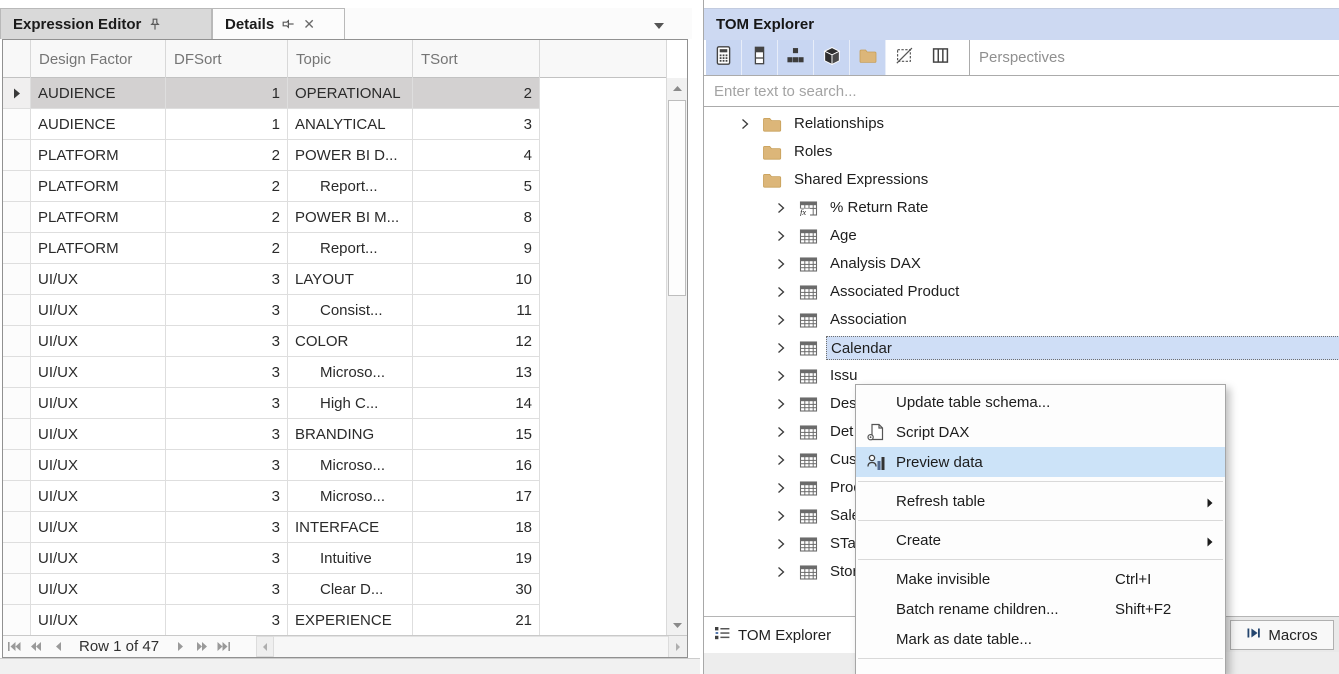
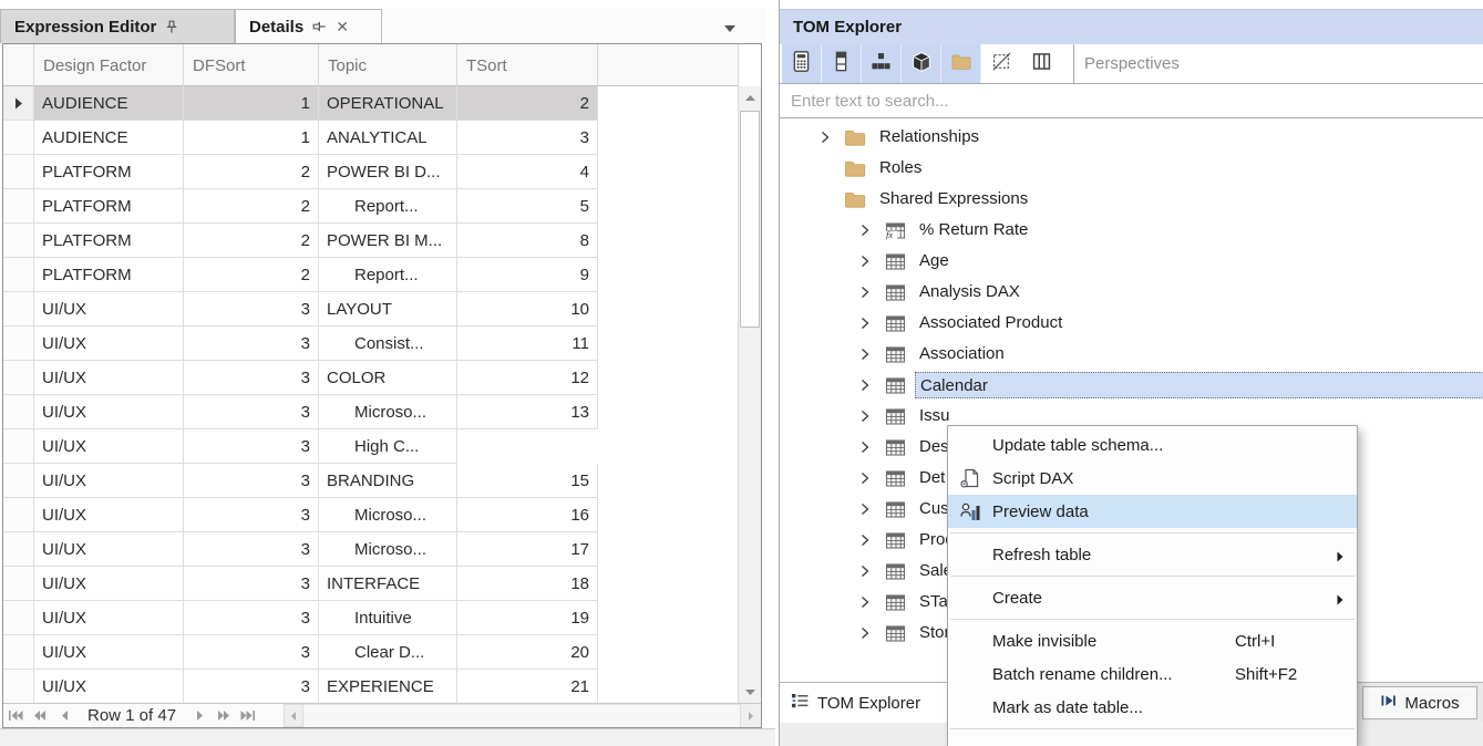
  Expression Editor
  Details
  ✕
  Design Factor
  DFSort
  Topic
  TSort
  AUDIENCE
  1
  OPERATIONAL
  2
  AUDIENCE
  1
  ANALYTICAL
  3
  PLATFORM
  2
  POWER BI D...
  4
  PLATFORM
  2
  Report...
  5
  PLATFORM
  2
  POWER BI M...
  8
  PLATFORM
  2
  Report...
  9
  UI/UX
  3
  LAYOUT
  10
  UI/UX
  3
  Consist...
  11
  UI/UX
  3
  COLOR
  12
  UI/UX
  3
  Microso...
  13
  UI/UX
  3
  High C...
- 14
  UI/UX
  3
  BRANDING
  15
  UI/UX
  3
  Microso...
  16
  UI/UX
  3
  Microso...
  17
  UI/UX
  3
  INTERFACE
  18
  UI/UX
  3
  Intuitive
  19
  UI/UX
  3
  Clear D...
- 30
+ 20
  UI/UX
  3
  EXPERIENCE
  21
  Row 1 of 47
  TOM Explorer
  Perspectives
  Enter text to search...
  Relationships
  Roles
  Shared Expressions
  fx
  % Return Rate
  Age
  Analysis DAX
  Associated Product
  Association
  Calendar
  Issu
  Des
  Det
  Cus
  Pro
  Sal
  STa
  Sto
  TOM Explorer
  Macros
  Update table schema...
  Script DAX
  Preview data
  Refresh table
  Create
  Make invisible
  Ctrl+I
  Batch rename children...
  Shift+F2
  Mark as date table...
